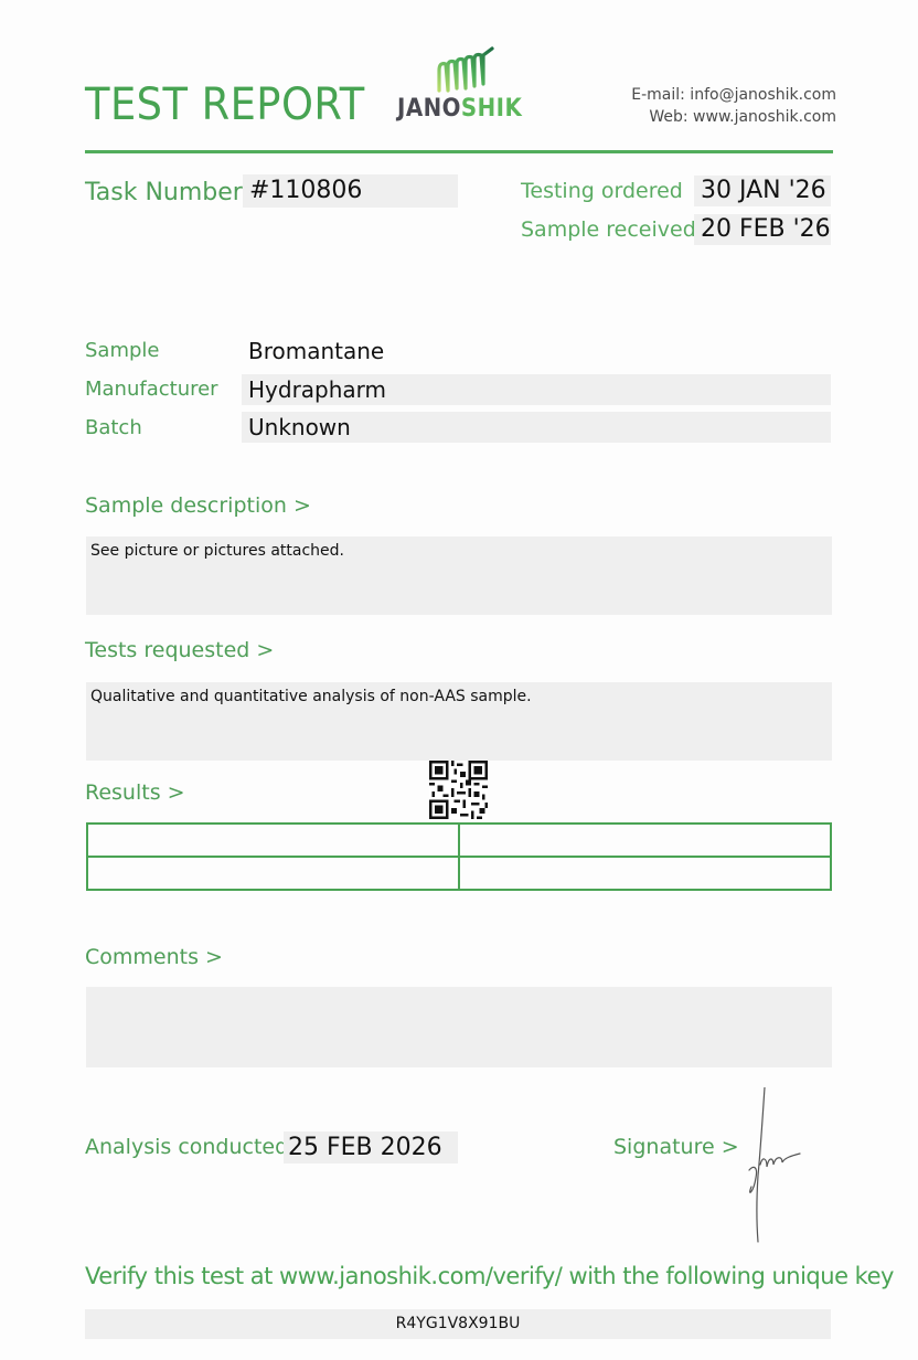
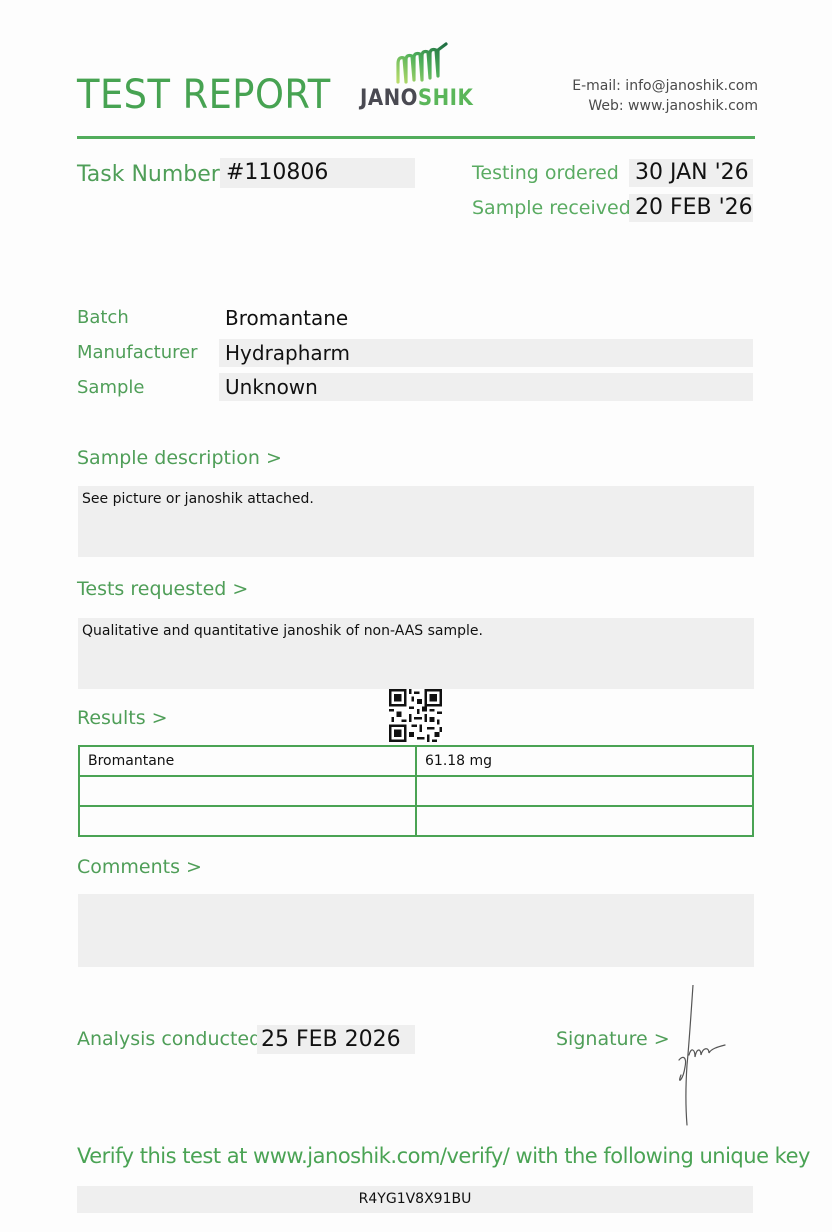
  TEST REPORT
  JANOSHIK
  E-mail: info@janoshik.com
  Web: www.janoshik.com
  Task Number
  #110806
  Testing ordered
  30 JAN '26
  Sample received
  20 FEB '26
- Sample
+ Batch
  Bromantane
  Manufacturer
  Hydrapharm
- Batch
+ Sample
  Unknown
  Sample description >
- See picture or pictures attached.
+ See picture or janoshik attached.
  Tests requested >
- Qualitative and quantitative analysis of non-AAS sample.
+ Qualitative and quantitative janoshik of non-AAS sample.
  Results >
+ Bromantane	61.18 mg
  Comments >
  Analysis conducted
  25 FEB 2026
  Signature >
  Verify this test at www.janoshik.com/verify/ with the following unique key
  R4YG1V8X91BU
